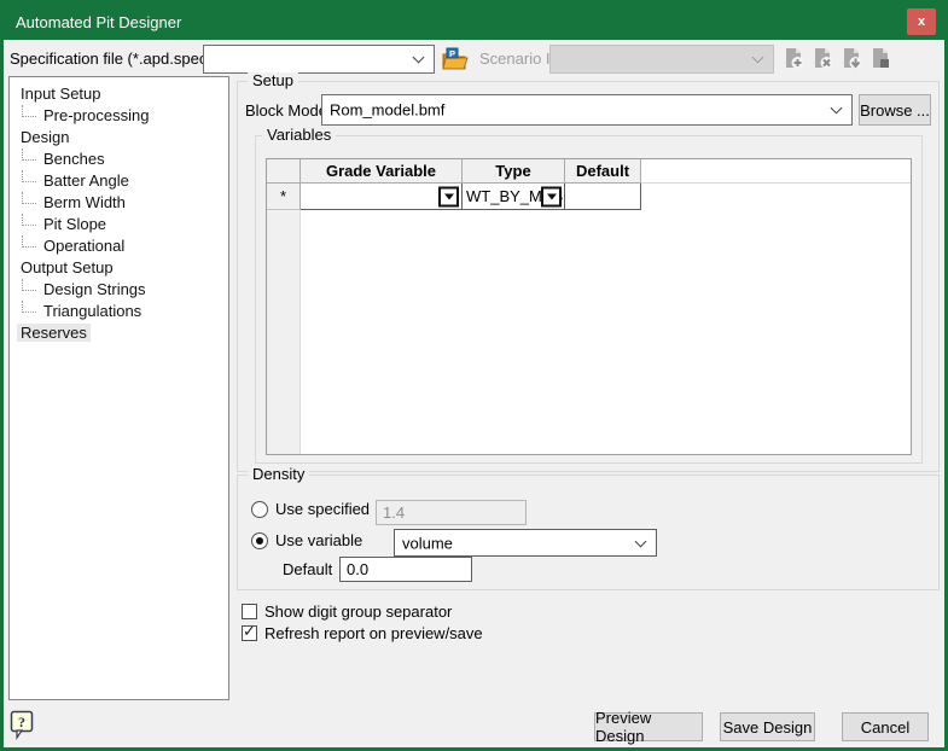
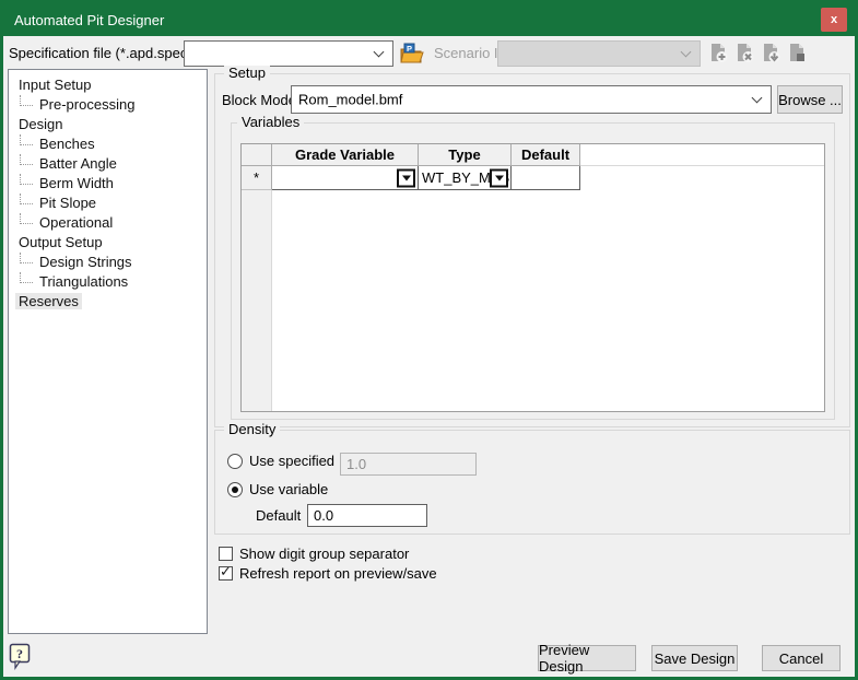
  Automated Pit Designer
  x
  Specification file (*.apd.spe
  P
  Scenario I
  Input Setup
  Pre-processing
  Design
  Benches
  Batter Angle
  Berm Width
  Pit Slope
  Operational
  Output Setup
  Design Strings
  Triangulations
  Reserves
  Setup
  Block Mod
  Rom_model.bmf
  Browse ...
  Variables
  Grade Variable
  Type
  Default
  *
  WT_BY_M
  Density
  Use specified
- 1.4
+ 1.0
  Use variable
- volume
  Default
  0.0
  Show digit group separator
  ✓
  Refresh report on preview/save
  ?
  Preview Design
  Save Design
  Cancel
